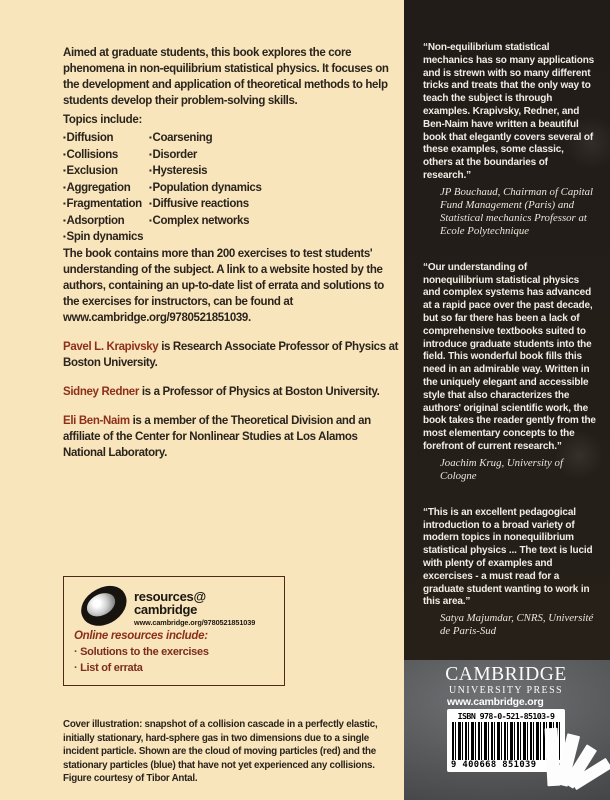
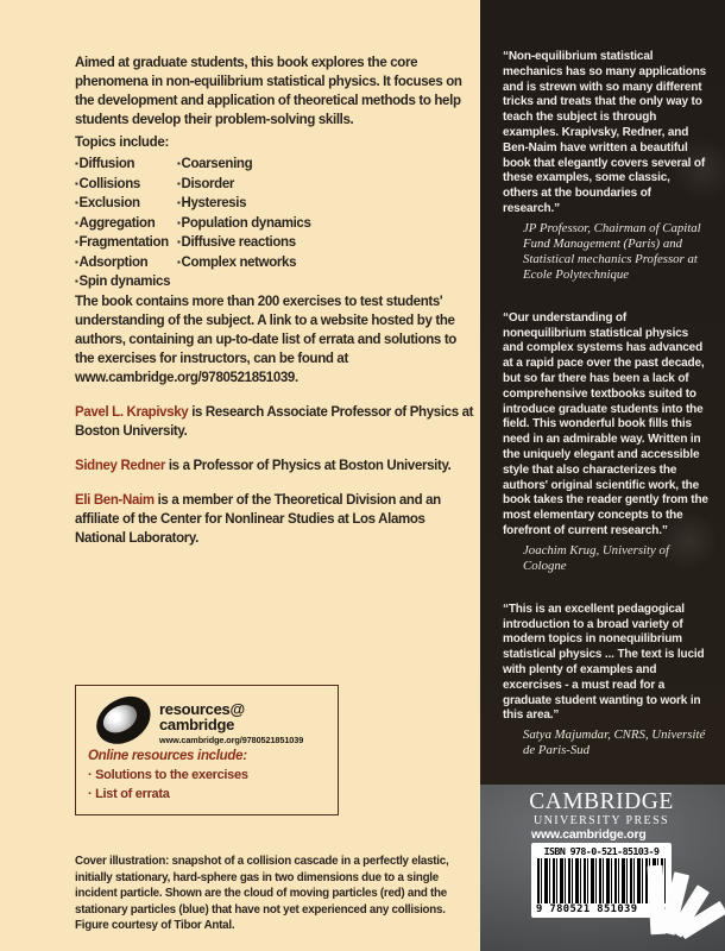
  Aimed at graduate students, this book explores the core phenomena in non-equilibrium statistical physics. It focuses on the development and application of theoretical methods to help students develop their problem-solving skills.
  Topics include:
  Diffusion
  Collisions
  Exclusion
  Aggregation
  Fragmentation
  Adsorption
  Spin dynamics
  Coarsening
  Disorder
  Hysteresis
  Population dynamics
  Diffusive reactions
  Complex networks
  The book contains more than 200 exercises to test students' understanding of the subject. A link to a website hosted by the authors, containing an up-to-date list of errata and solutions to the exercises for instructors, can be found at www.cambridge.org/9780521851039.
  Pavel L. Krapivsky is Research Associate Professor of Physics at Boston University.
  Sidney Redner is a Professor of Physics at Boston University.
  Eli Ben-Naim is a member of the Theoretical Division and an affiliate of the Center for Nonlinear Studies at Los Alamos National Laboratory.
  resources@
  cambridge
  www.cambridge.org/9780521851039
  Online resources include:
  · Solutions to the exercises
  · List of errata
  Cover illustration: snapshot of a collision cascade in a perfectly elastic, initially stationary, hard-sphere gas in two dimensions due to a single incident particle. Shown are the cloud of moving particles (red) and the stationary particles (blue) that have not yet experienced any collisions. Figure courtesy of Tibor Antal.
  “Non-equilibrium statistical mechanics has so many applications and is strewn with so many different tricks and treats that the only way to teach the subject is through examples. Krapivsky, Redner, and Ben-Naim have written a beautif book that elegantly covers sev these examples, some classic, others at the boundaries of research.”
- JP Bouchaud, Chairman of Capital Fund Management (Paris) and Statistical mechanics Professor at Ecole Polytechnique
+ JP Professor, Chairman of Capital Fund Management (Paris) and Statistical mechanics Professor at Ecole Polytechnique
  “Our understanding of nonequilibrium statistical physics and complex systems has advanced at a rapid pace over the past decade, but so far there has been a lack of comprehensive textbooks suited to introduce graduate students into the field. This wonderful book fills this need in an admirable way. Written in the uniquely elegant and accessible style that also characterizes the authors' original scientific work, the book takes the reader gently from the most elementary concepts to t forefront of current research
  Joachim Krug, University Cologne
  “This is an excellent pedagogical introduction to a broad variety of modern topics in nonequilibrium statistical physics ... The text is lucid with plenty of examples and excercises - a must read for a graduate student wanting to work in this area.”
  Satya Majumdar, CNRS, Université de Paris-Sud
  CAMBRIDGE
  UNIVERSITY PRESS
  www.cambridge.org
  ISBN 978-0-521-85103-9
- 9 400668 851039
+ 9 780521 851039
